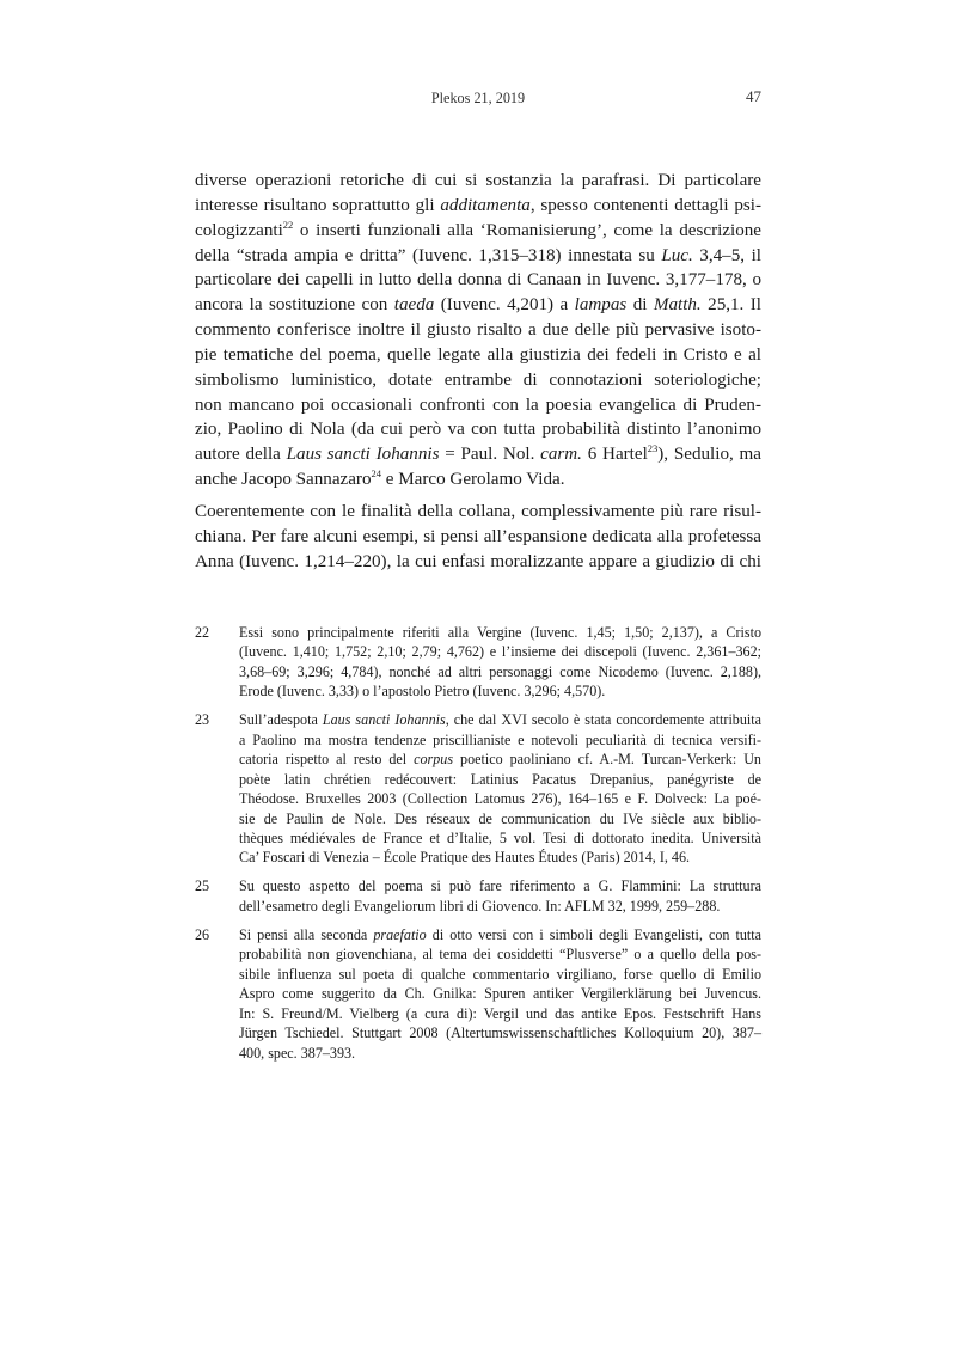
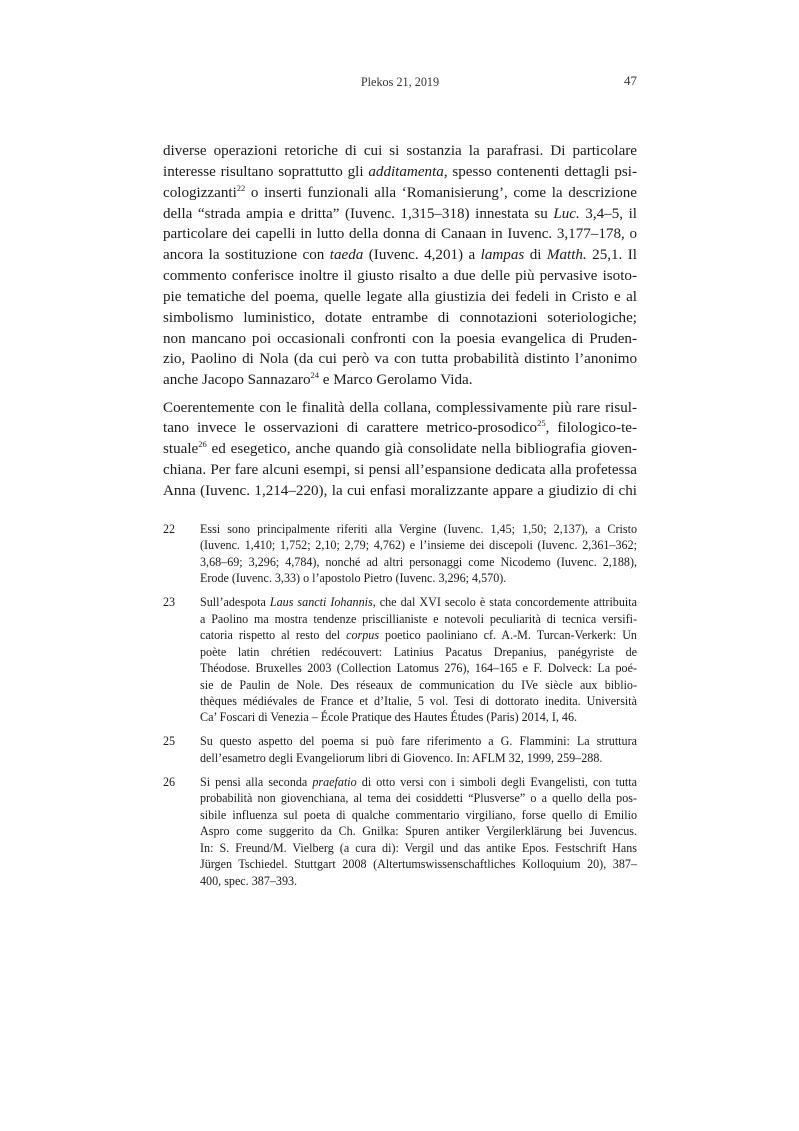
  Plekos 21, 2019
  47
  diverse operazioni retoriche di cui si sostanzia la parafrasi. Di particolare
  interesse risultano soprattutto gli additamenta, spesso contenenti dettagli psi-
  cologizzanti22 o inserti funzionali alla ‘Romanisierung’, come la descrizione
  della “strada ampia e dritta” (Iuvenc. 1,315–318) innestata su Luc. 3,4–5, il
  particolare dei capelli in lutto della donna di Canaan in Iuvenc. 3,177–178, o
  ancora la sostituzione con taeda (Iuvenc. 4,201) a lampas di Matth. 25,1. Il
  commento conferisce inoltre il giusto risalto a due delle più pervasive isoto-
  pie tematiche del poema, quelle legate alla giustizia dei fedeli in Cristo e al
  simbolismo luministico, dotate entrambe di connotazioni soteriologiche;
  non mancano poi occasionali confronti con la poesia evangelica di Pruden-
  zio, Paolino di Nola (da cui però va con tutta probabilità distinto l’anonimo
- autore della Laus sancti Iohannis = Paul. Nol. carm. 6 Hartel23), Sedulio, ma
  anche Jacopo Sannazaro24 e Marco Gerolamo Vida.
  Coerentemente con le finalità della collana, complessivamente più rare risul-
+ tano invece le osservazioni di carattere metrico-prosodico25, filologico-te-
+ stuale26 ed esegetico, anche quando già consolidate nella bibliografia gioven-
  chiana. Per fare alcuni esempi, si pensi all’espansione dedicata alla profetessa
  Anna (Iuvenc. 1,214–220), la cui enfasi moralizzante appare a giudizio di chi
  22
  Essi sono principalmente riferiti alla Vergine (Iuvenc. 1,45; 1,50; 2,137), a Cristo
  (Iuvenc. 1,410; 1,752; 2,10; 2,79; 4,762) e l’insieme dei discepoli (Iuvenc. 2,361–362;
  3,68–69; 3,296; 4,784), nonché ad altri personaggi come Nicodemo (Iuvenc. 2,188),
  Erode (Iuvenc. 3,33) o l’apostolo Pietro (Iuvenc. 3,296; 4,570).
  23
  Sull’adespota Laus sancti Iohannis, che dal XVI secolo è stata concordemente attribuita
  a Paolino ma mostra tendenze priscillianiste e notevoli peculiarità di tecnica versifi-
  catoria rispetto al resto del corpus poetico paoliniano cf. A.-M. Turcan-Verkerk: Un
  poète latin chrétien redécouvert: Latinius Pacatus Drepanius, panégyriste de
  Théodose. Bruxelles 2003 (Collection Latomus 276), 164–165 e F. Dolveck: La poé-
  sie de Paulin de Nole. Des réseaux de communication du IVe siècle aux biblio-
  thèques médiévales de France et d’Italie, 5 vol. Tesi di dottorato inedita. Università
  Ca’ Foscari di Venezia – École Pratique des Hautes Études (Paris) 2014, I, 46.
  25
  Su questo aspetto del poema si può fare riferimento a G. Flammini: La struttura
  dell’esametro degli Evangeliorum libri di Giovenco. In: AFLM 32, 1999, 259–288.
  26
  Si pensi alla seconda praefatio di otto versi con i simboli degli Evangelisti, con tutta
  probabilità non giovenchiana, al tema dei cosiddetti “Plusverse” o a quello della pos-
  sibile influenza sul poeta di qualche commentario virgiliano, forse quello di Emilio
  Aspro come suggerito da Ch. Gnilka: Spuren antiker Vergilerklärung bei Juvencus.
  In: S. Freund/M. Vielberg (a cura di): Vergil und das antike Epos. Festschrift Hans
  Jürgen Tschiedel. Stuttgart 2008 (Altertumswissenschaftliches Kolloquium 20), 387–
  400, spec. 387–393.
